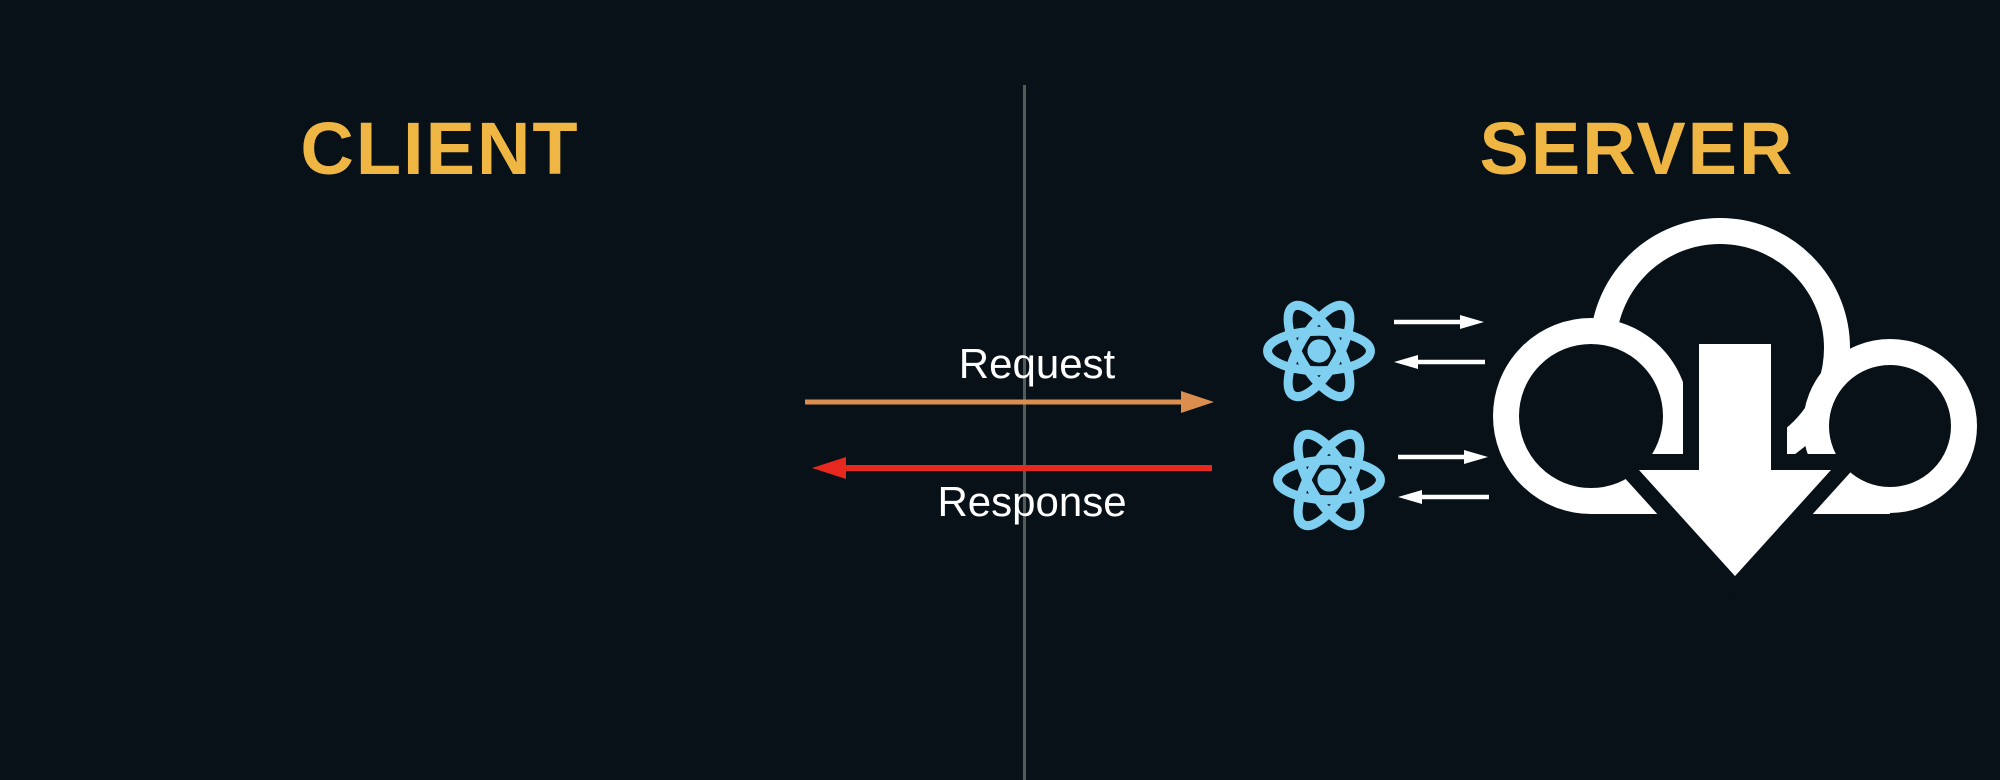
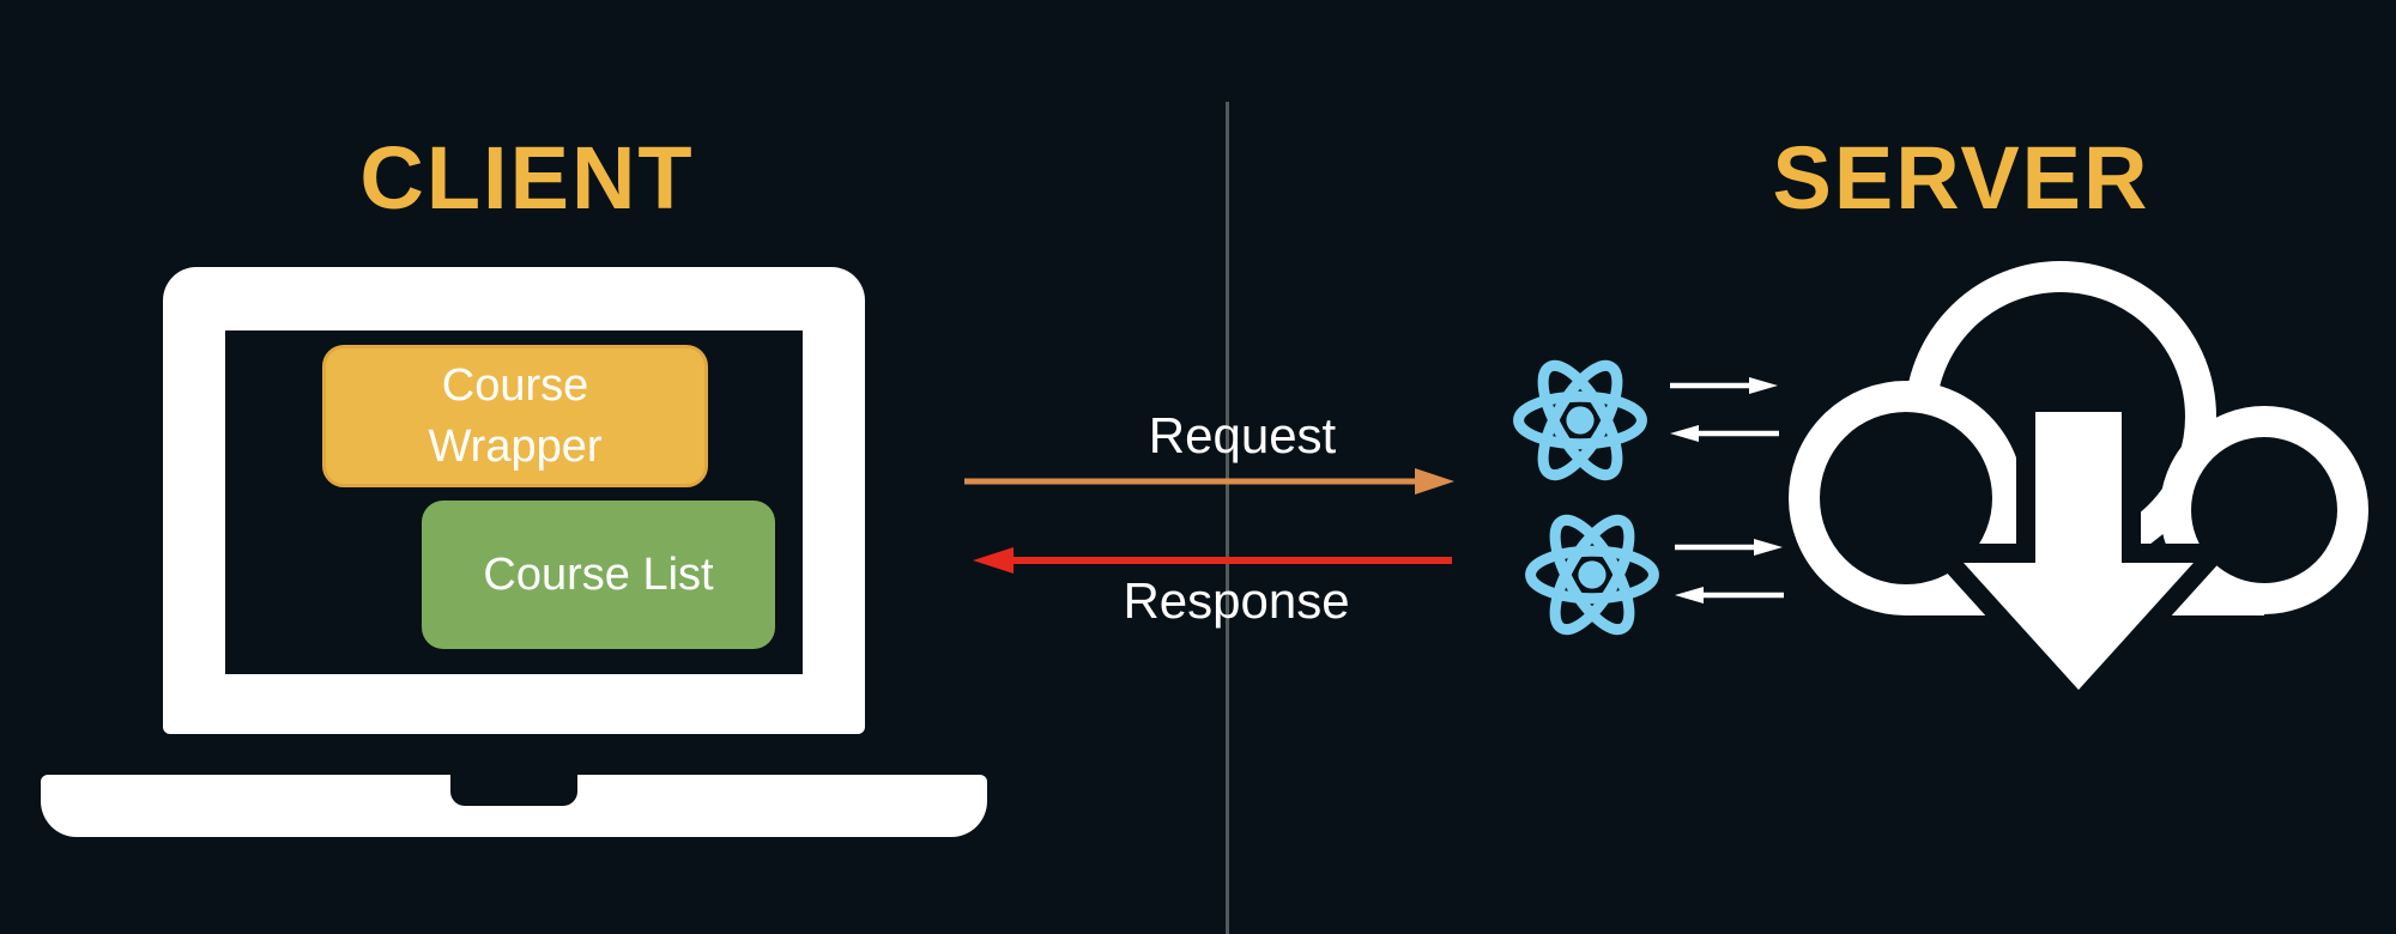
  CLIENT
  SERVER
+ Course Wrapper
+ Course List
  Request
  Response
